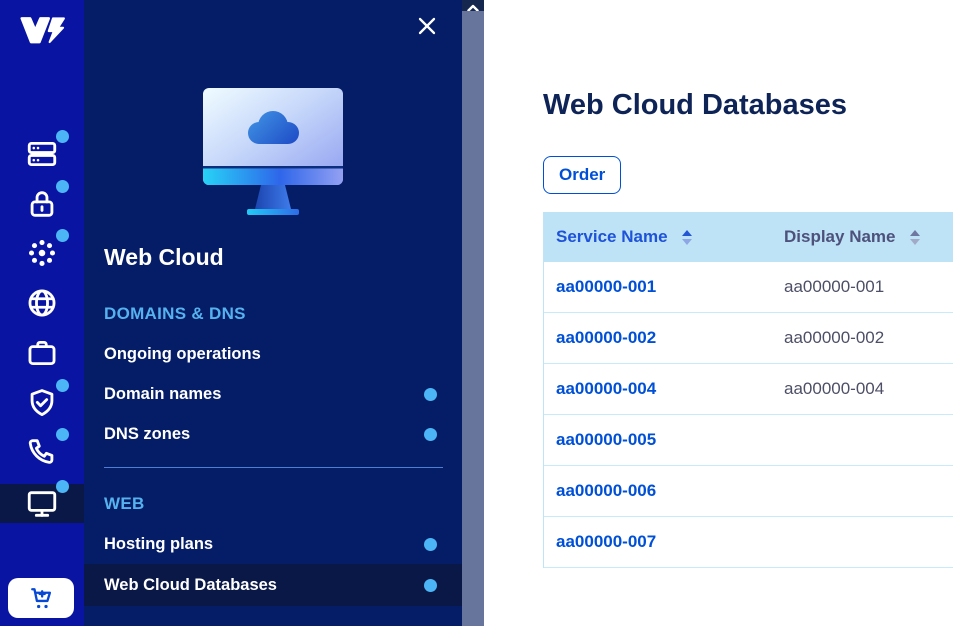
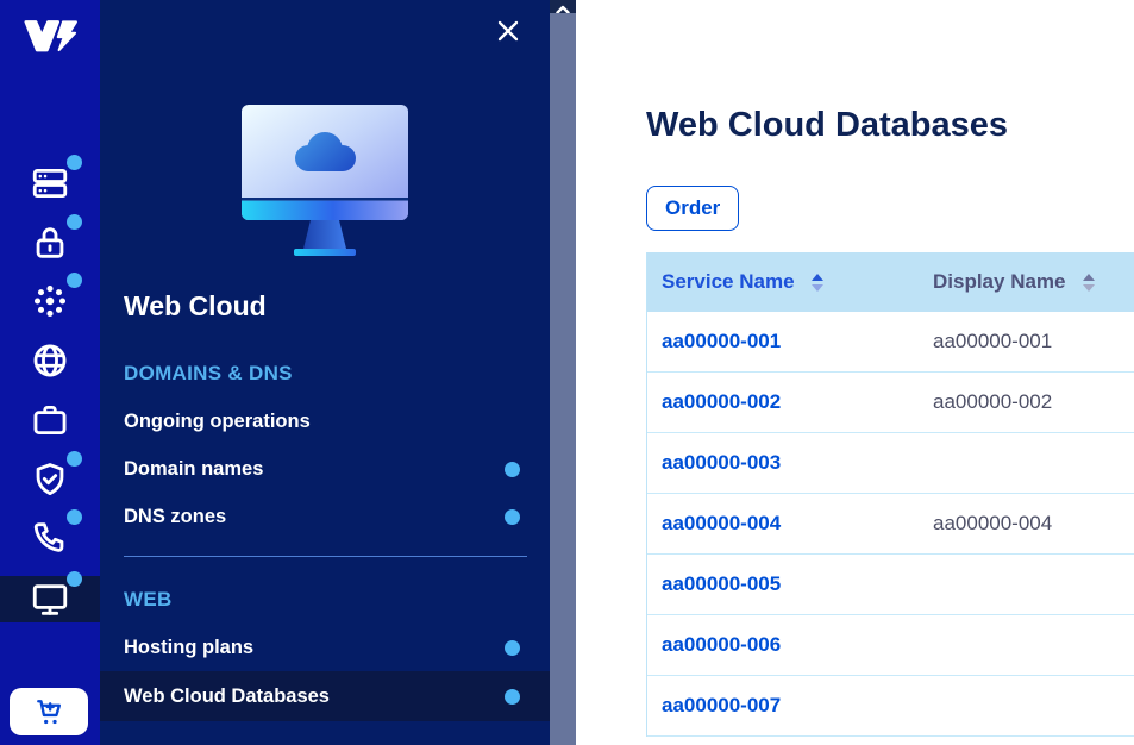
  Web Cloud
  DOMAINS & DNS
  Ongoing operations
  Domain names
  DNS zones
  WEB
  Hosting plans
  Web Cloud Databases
  Web Cloud Databases
  Order
  Service Name
  Display Name
  aa00000-001
  aa00000-001
  aa00000-002
  aa00000-002
+ aa00000-003
  aa00000-004
  aa00000-004
  aa00000-005
  aa00000-006
  aa00000-007
